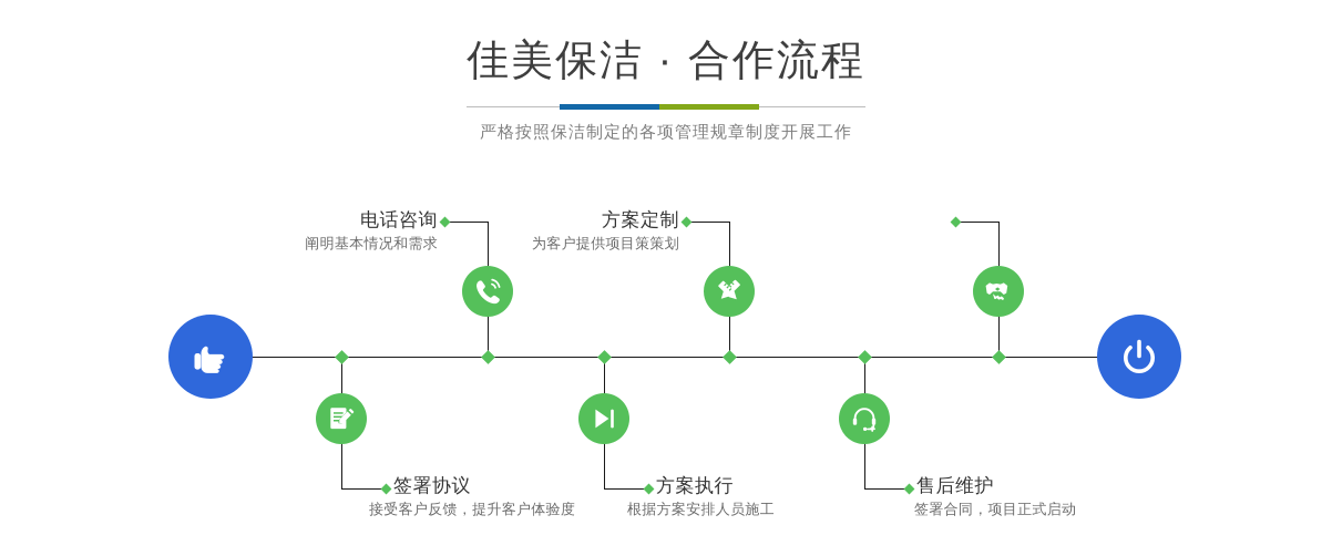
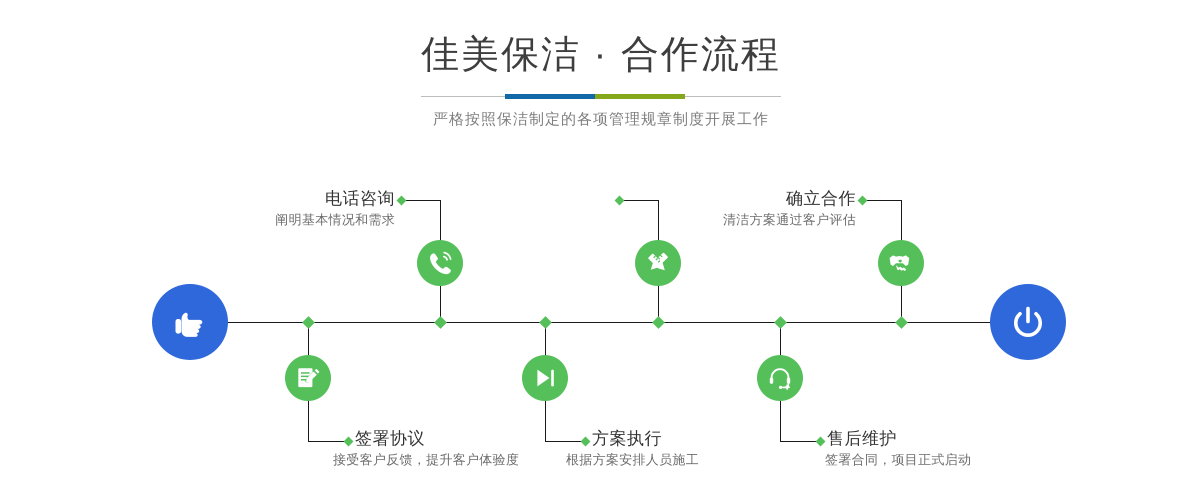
  佳美保洁 · 合作流程
  严格按照保洁制定的各项管理规章制度开展工作
  电话咨询
  阐明基本情况和需求
  签署协议
  接受客户反馈，提升客户体验度
- 方案定制
- 为客户提供项目策策划
  方案执行
  根据方案安排人员施工
+ 确立合作
+ 清洁方案通过客户评估
  售后维护
  签署合同，项目正式启动
